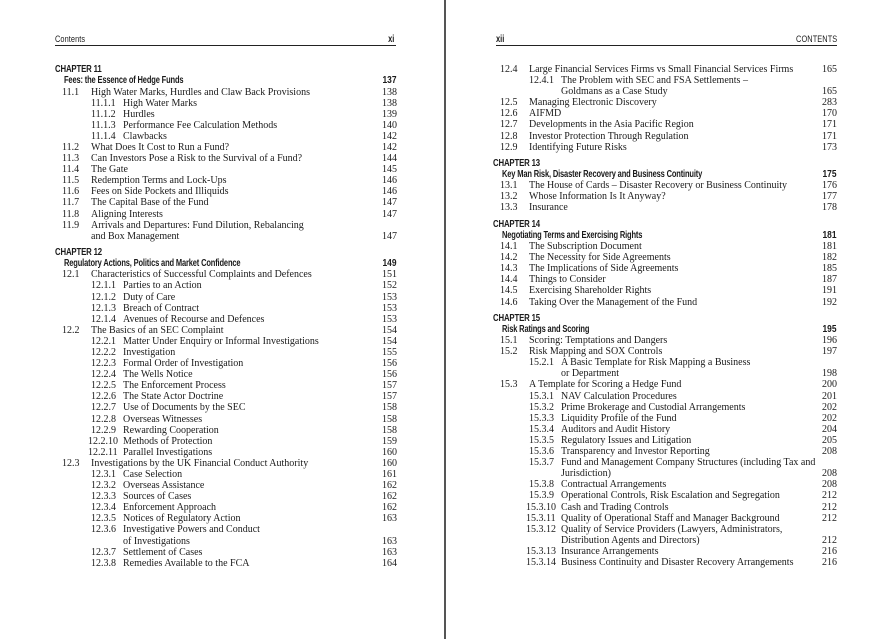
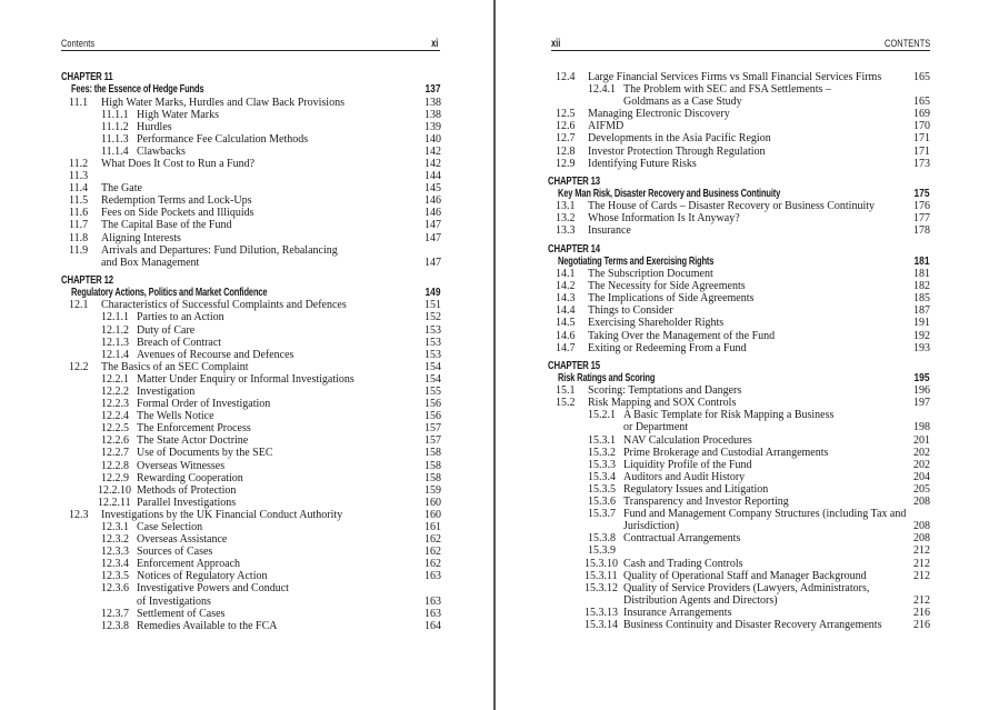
  Contents
  xi
  CHAPTER 11
  Fees: the Essence of Hedge Funds
  137
  11.1
  High Water Marks, Hurdles and Claw Back Provisions
  138
  11.1.1
  High Water Marks
  138
  11.1.2
  Hurdles
  139
  11.1.3
  Performance Fee Calculation Methods
  140
  11.1.4
  Clawbacks
  142
  11.2
  What Does It Cost to Run a Fund?
  142
  11.3
- Can Investors Pose a Risk to the Survival of a Fund?
  144
  11.4
  The Gate
  145
  11.5
  Redemption Terms and Lock-Ups
  146
  11.6
  Fees on Side Pockets and Illiquids
  146
  11.7
  The Capital Base of the Fund
  147
  11.8
  Aligning Interests
  147
  11.9
  Arrivals and Departures: Fund Dilution, Rebalancing
  and Box Management
  147
  CHAPTER 12
  Regulatory Actions, Politics and Market Confidence
  149
  12.1
  Characteristics of Successful Complaints and Defences
  151
  12.1.1
  Parties to an Action
  152
  12.1.2
  Duty of Care
  153
  12.1.3
  Breach of Contract
  153
  12.1.4
  Avenues of Recourse and Defences
  153
  12.2
  The Basics of an SEC Complaint
  154
  12.2.1
  Matter Under Enquiry or Informal Investigations
  154
  12.2.2
  Investigation
  155
  12.2.3
  Formal Order of Investigation
  156
  12.2.4
  The Wells Notice
  156
  12.2.5
  The Enforcement Process
  157
  12.2.6
  The State Actor Doctrine
  157
  12.2.7
  Use of Documents by the SEC
  158
  12.2.8
  Overseas Witnesses
  158
  12.2.9
  Rewarding Cooperation
  158
  12.2.10
  Methods of Protection
  159
  12.2.11
  Parallel Investigations
  160
  12.3
  Investigations by the UK Financial Conduct Authority
  160
  12.3.1
  Case Selection
  161
  12.3.2
  Overseas Assistance
  162
  12.3.3
  Sources of Cases
  162
  12.3.4
  Enforcement Approach
  162
  12.3.5
  Notices of Regulatory Action
  163
  12.3.6
  Investigative Powers and Conduct
  of Investigations
  163
  12.3.7
  Settlement of Cases
  163
  12.3.8
  Remedies Available to the FCA
  164
  xii
  CONTENTS
  12.4
  Large Financial Services Firms vs Small Financial Services Firms
  165
  12.4.1
  The Problem with SEC and FSA Settlements –
  Goldmans as a Case Study
  165
  12.5
  Managing Electronic Discovery
- 283
+ 169
  12.6
  AIFMD
  170
  12.7
  Developments in the Asia Pacific Region
  171
  12.8
  Investor Protection Through Regulation
  171
  12.9
  Identifying Future Risks
  173
  CHAPTER 13
  Key Man Risk, Disaster Recovery and Business Continuity
  175
  13.1
  The House of Cards – Disaster Recovery or Business Continuity
  176
  13.2
  Whose Information Is It Anyway?
  177
  13.3
  Insurance
  178
  CHAPTER 14
  Negotiating Terms and Exercising Rights
  181
  14.1
  The Subscription Document
  181
  14.2
  The Necessity for Side Agreements
  182
  14.3
  The Implications of Side Agreements
  185
  14.4
  Things to Consider
  187
  14.5
  Exercising Shareholder Rights
  191
  14.6
  Taking Over the Management of the Fund
  192
+ 14.7
+ Exiting or Redeeming From a Fund
+ 193
  CHAPTER 15
  Risk Ratings and Scoring
  195
  15.1
  Scoring: Temptations and Dangers
  196
  15.2
  Risk Mapping and SOX Controls
  197
  15.2.1
  A Basic Template for Risk Mapping a Business
  or Department
  198
- 15.3
- A Template for Scoring a Hedge Fund
- 200
  15.3.1
  NAV Calculation Procedures
  201
  15.3.2
  Prime Brokerage and Custodial Arrangements
  202
  15.3.3
  Liquidity Profile of the Fund
  202
  15.3.4
  Auditors and Audit History
  204
  15.3.5
  Regulatory Issues and Litigation
  205
  15.3.6
  Transparency and Investor Reporting
  208
  15.3.7
  Fund and Management Company Structures (including Tax and
  Jurisdiction)
  208
  15.3.8
  Contractual Arrangements
  208
  15.3.9
- Operational Controls, Risk Escalation and Segregation
  212
  15.3.10
  Cash and Trading Controls
  212
  15.3.11
  Quality of Operational Staff and Manager Background
  212
  15.3.12
  Quality of Service Providers (Lawyers, Administrators,
  Distribution Agents and Directors)
  212
  15.3.13
  Insurance Arrangements
  216
  15.3.14
  Business Continuity and Disaster Recovery Arrangements
  216
